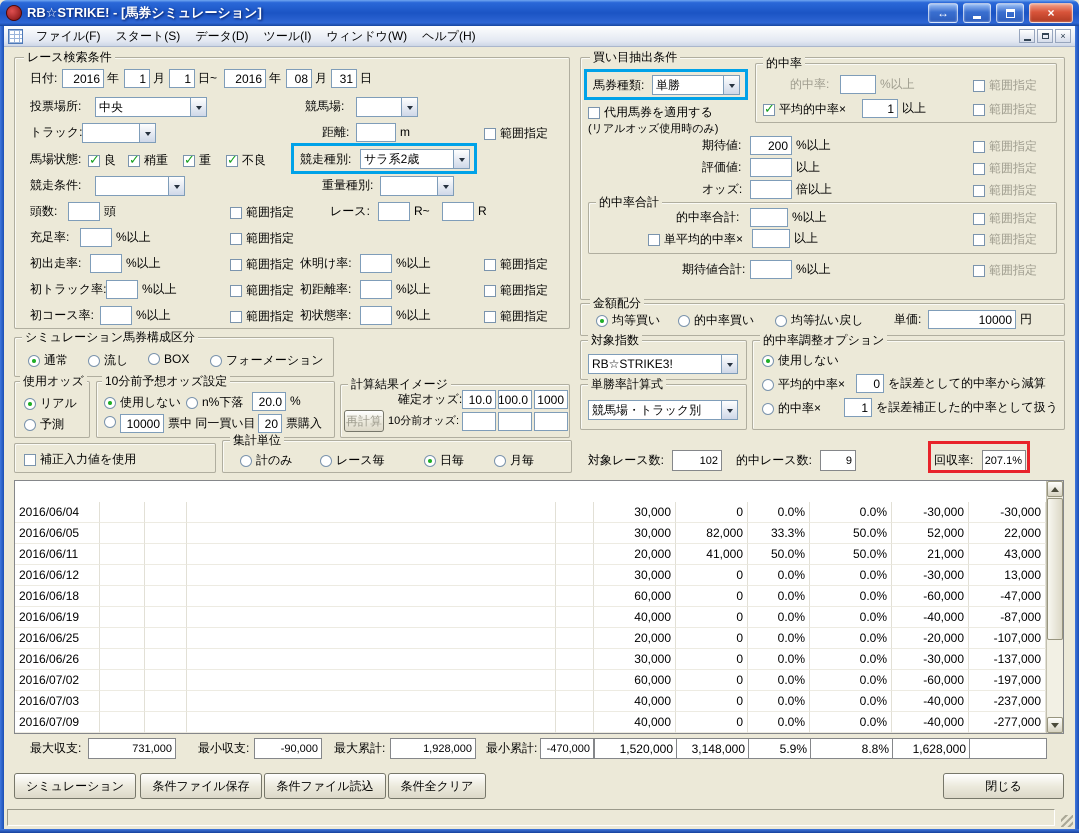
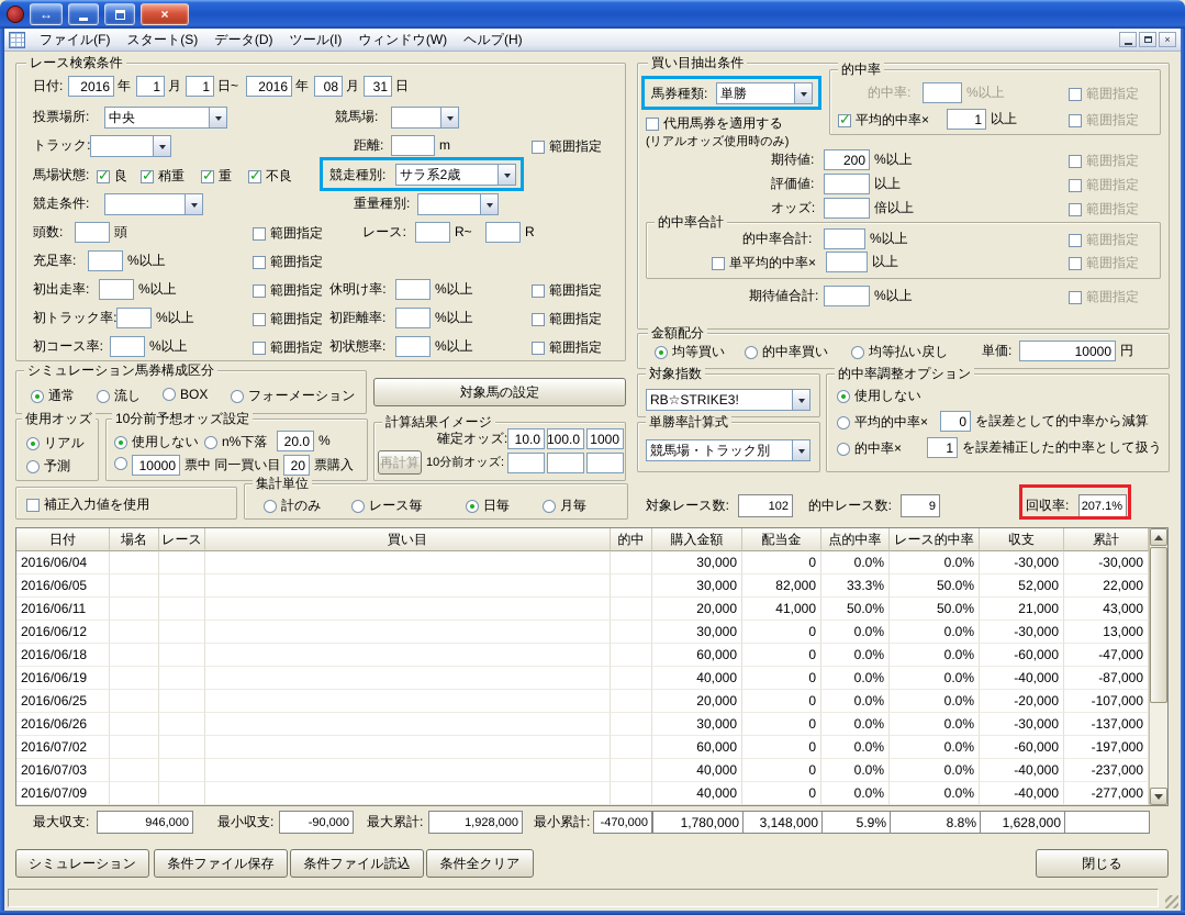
- RB☆STRIKE! - [馬券シミュレーション]
  ↔
  ×
  ファイル(F)
  スタート(S)
  データ(D)
  ツール(I)
  ウィンドウ(W)
  ヘルプ(H)
  ×
  レース検索条件
  日付:
  2016
  年
  1
  月
  1
  日~
  2016
  年
  08
  月
  31
  日
  投票場所:
  中央
  競馬場:
  トラック:
  距離:
  m
  範囲指定
  馬場状態:
  良
  稍重
  重
  不良
  競走種別:
  サラ系2歳
  競走条件:
  重量種別:
  頭数:
  頭
  範囲指定
  レース:
  R~
  R
  充足率:
  %以上
  範囲指定
  初出走率:
  %以上
  範囲指定
  休明け率:
  %以上
  範囲指定
  初トラック率:
  %以上
  範囲指定
  初距離率:
  %以上
  範囲指定
  初コース率:
  %以上
  範囲指定
  初状態率:
  %以上
  範囲指定
  買い目抽出条件
  馬券種類:
  単勝
  的中率
  的中率:
  %以上
  範囲指定
  平均的中率×
  1
  以上
  範囲指定
  代用馬券を適用する
  (リアルオッズ使用時のみ)
  期待値:
  200
  %以上
  範囲指定
  評価値:
  以上
  範囲指定
  オッズ:
  倍以上
  範囲指定
  的中率合計
  的中率合計:
  %以上
  範囲指定
  単平均的中率×
  以上
  範囲指定
  期待値合計:
  %以上
  範囲指定
  金額配分
  均等買い
  的中率買い
  均等払い戻し
  単価:
  10000
  円
  シミュレーション馬券構成区分
  通常
  流し
  BOX
  フォーメーション
+ 対象馬の設定
  使用オッズ
  リアル
  予測
  10分前予想オッズ設定
  使用しない
  n%下落
  20.0
  %
  10000
  票中 同一買い目
  20
  票購入
  計算結果イメージ
  確定オッズ:
  10.0
  100.0
  1000
  再計算
  10分前オッズ:
  対象指数
  RB☆STRIKE3!
  単勝率計算式
  競馬場・トラック別
  的中率調整オプション
  使用しない
  平均的中率×
  0
  を誤差として的中率から減算
  的中率×
  1
  を誤差補正した的中率として扱う
  補正入力値を使用
  集計単位
  計のみ
  レース毎
  日毎
  月毎
  対象レース数:
  102
  的中レース数:
  9
  回収率:
  207.1%
+ 日付
+ 場名
+ レース
+ 買い目
+ 的中
+ 購入金額
+ 配当金
+ 点的中率
+ レース的中率
+ 収支
+ 累計
  2016/06/04
  30,000
  0
  0.0%
  0.0%
  -30,000
  -30,000
  2016/06/05
  30,000
  82,000
  33.3%
  50.0%
  52,000
  22,000
  2016/06/11
  20,000
  41,000
  50.0%
  50.0%
  21,000
  43,000
  2016/06/12
  30,000
  0
  0.0%
  0.0%
  -30,000
  13,000
  2016/06/18
  60,000
  0
  0.0%
  0.0%
  -60,000
  -47,000
  2016/06/19
  40,000
  0
  0.0%
  0.0%
  -40,000
  -87,000
  2016/06/25
  20,000
  0
  0.0%
  0.0%
  -20,000
  -107,000
  2016/06/26
  30,000
  0
  0.0%
  0.0%
  -30,000
  -137,000
  2016/07/02
  60,000
  0
  0.0%
  0.0%
  -60,000
  -197,000
  2016/07/03
  40,000
  0
  0.0%
  0.0%
  -40,000
  -237,000
  2016/07/09
  40,000
  0
  0.0%
  0.0%
  -40,000
  -277,000
  最大収支:
- 731,000
+ 946,000
  最小収支:
  -90,000
  最大累計:
  1,928,000
  最小累計:
  -470,000
- 1,520,000
+ 1,780,000
  3,148,000
  5.9%
  8.8%
  1,628,000
  シミュレーション
  条件ファイル保存
  条件ファイル読込
  条件全クリア
  閉じる
